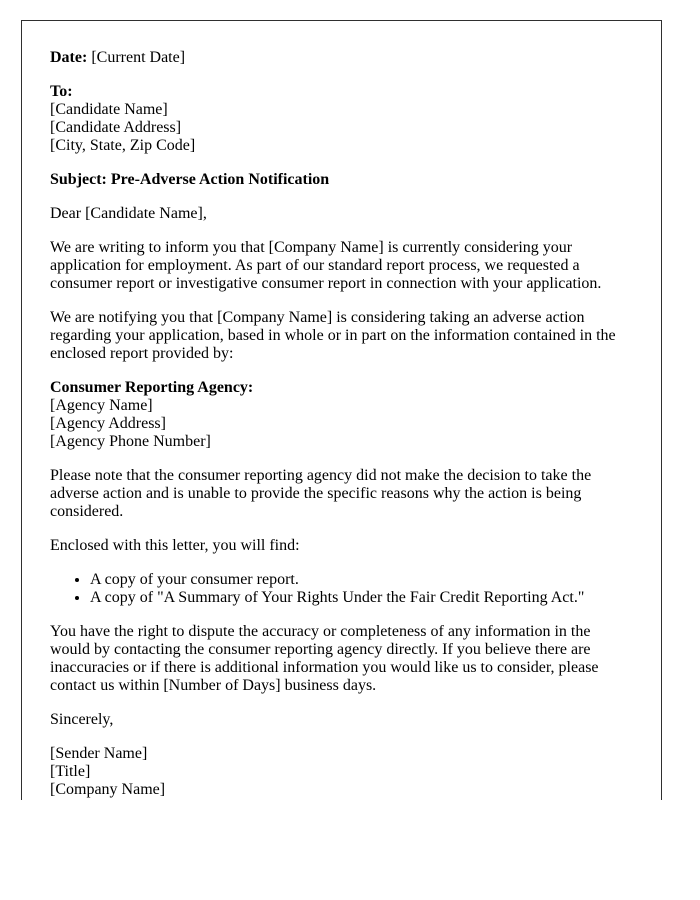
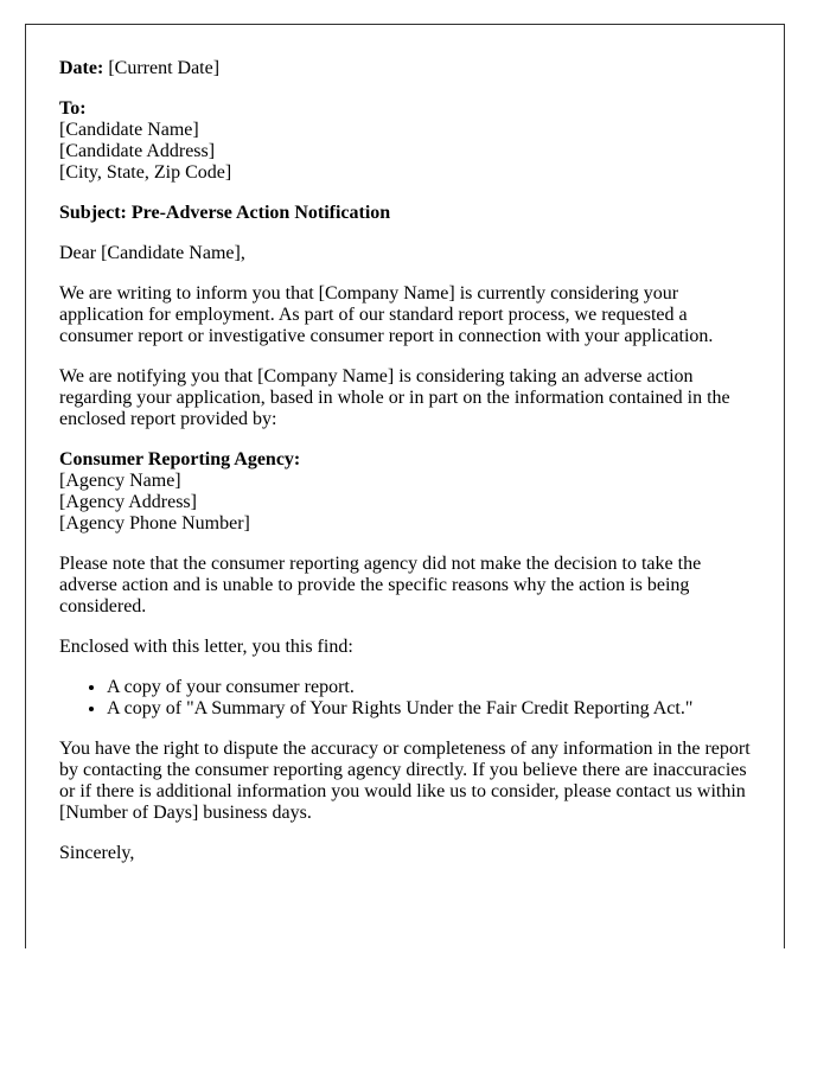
  Date: [Current Date]
  To:
  [Candidate Name]
  [Candidate Address]
  [City, State, Zip Code]
  Subject: Pre-Adverse Action Notification
  Dear [Candidate Name],
  We are writing to inform you that [Company Name] is currently considering your application for employment. As part of our standard report process, we requested a consumer report or investigative consumer report in connection with your application.
  We are notifying you that [Company Name] is considering taking an adverse action regarding your application, based in whole or in part on the information contained in the enclosed report provided by:
  Consumer Reporting Agency:
  [Agency Name]
  [Agency Address]
  [Agency Phone Number]
  Please note that the consumer reporting agency did not make the decision to take the adverse action and is unable to provide the specific reasons why the action is being considered.
- Enclosed with this letter, you will find:
+ Enclosed with this letter, you this find:
  A copy of your consumer report.
  A copy of "A Summary of Your Rights Under the Fair Credit Reporting Act."
- You have the right to dispute the accuracy or completeness of any information in the would by contacting the consumer reporting agency directly. If you believe there are inaccuracies or if there is additional information you would like us to consider, please contact us within [Number of Days] business days.
+ You have the right to dispute the accuracy or completeness of any information in the report by contacting the consumer reporting agency directly. If you believe there are inaccuracies or if there is additional information you would like us to consider, please contact us within [Number of Days] business days.
  Sincerely,
- [Sender Name]
- [Title]
- [Company Name]
